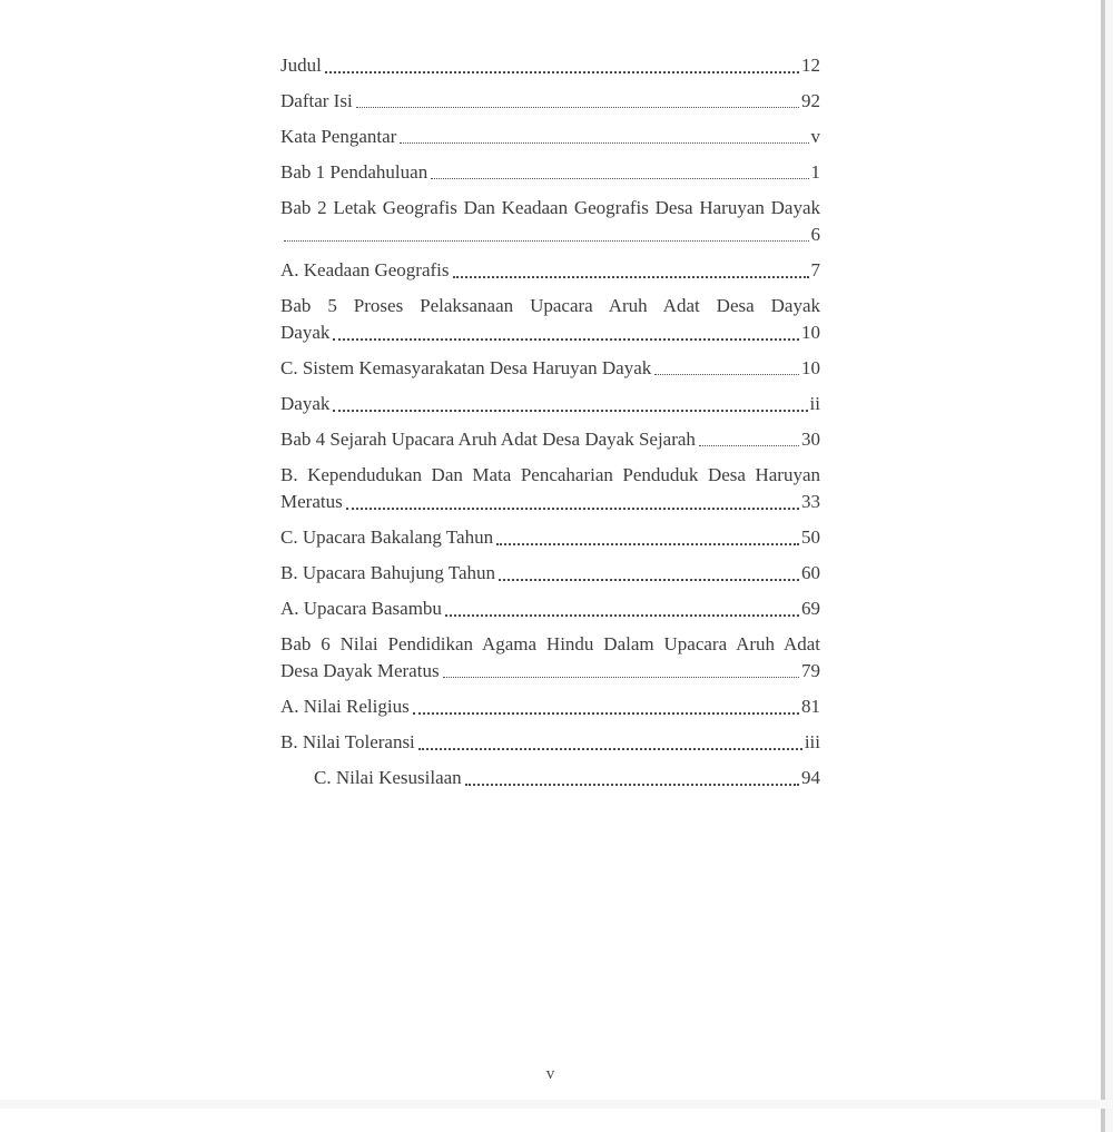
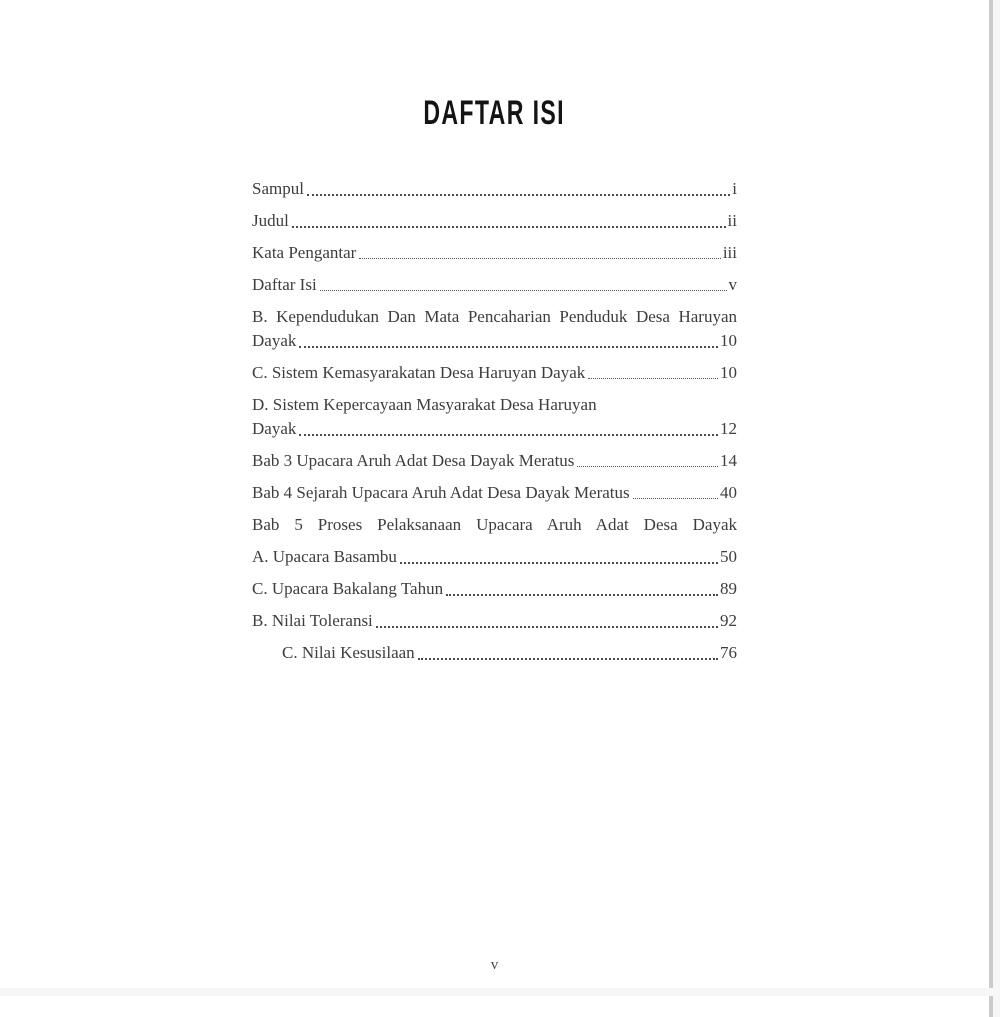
+ DAFTAR ISI
+ Sampul
+ i
  Judul
- 12
+ ii
- Daftar Isi
+ Kata Pengantar
- 92
+ iii
- Kata Pengantar
+ Daftar Isi
  v
- Bab 1 Pendahuluan
- 1
- Bab 2 Letak Geografis Dan Keadaan Geografis Desa Haruyan Dayak
- 6
- A. Keadaan Geografis
- 7
- Bab 5 Proses Pelaksanaan Upacara Aruh Adat Desa Dayak
+ B. Kependudukan Dan Mata Pencaharian Penduduk Desa Haruyan
  Dayak
  10
  C. Sistem Kemasyarakatan Desa Haruyan Dayak
  10
+ D. Sistem Kepercayaan Masyarakat Desa Haruyan
  Dayak
- ii
+ 12
+ Bab 3 Upacara Aruh Adat Desa Dayak Meratus
+ 14
- Bab 4 Sejarah Upacara Aruh Adat Desa Dayak Sejarah
+ Bab 4 Sejarah Upacara Aruh Adat Desa Dayak Meratus
- 30
+ 40
- B. Kependudukan Dan Mata Pencaharian Penduduk Desa Haruyan
+ Bab 5 Proses Pelaksanaan Upacara Aruh Adat Desa Dayak
- Meratus
- 33
- C. Upacara Bakalang Tahun
+ A. Upacara Basambu
  50
- B. Upacara Bahujung Tahun
- 60
- A. Upacara Basambu
+ C. Upacara Bakalang Tahun
- 69
+ 89
- Bab 6 Nilai Pendidikan Agama Hindu Dalam Upacara Aruh Adat
- Desa Dayak Meratus
- 79
- A. Nilai Religius
- 81
  B. Nilai Toleransi
- iii
+ 92
  C. Nilai Kesusilaan
- 94
+ 76
  v
